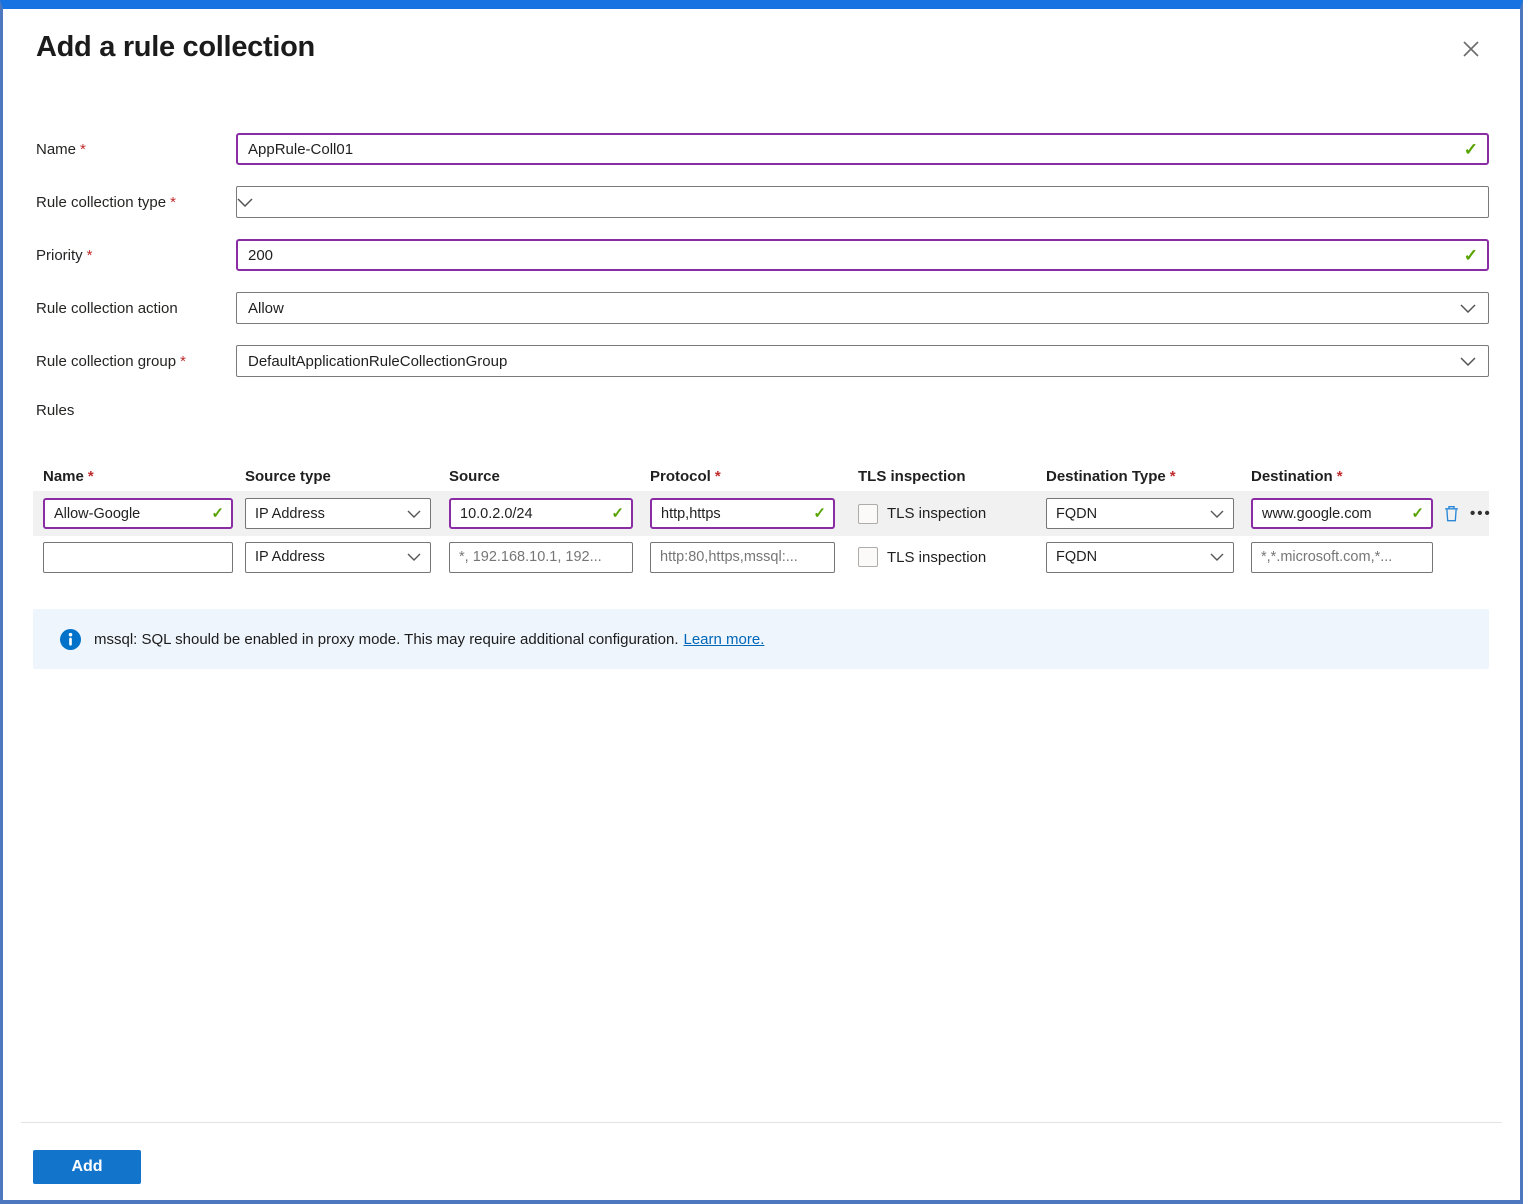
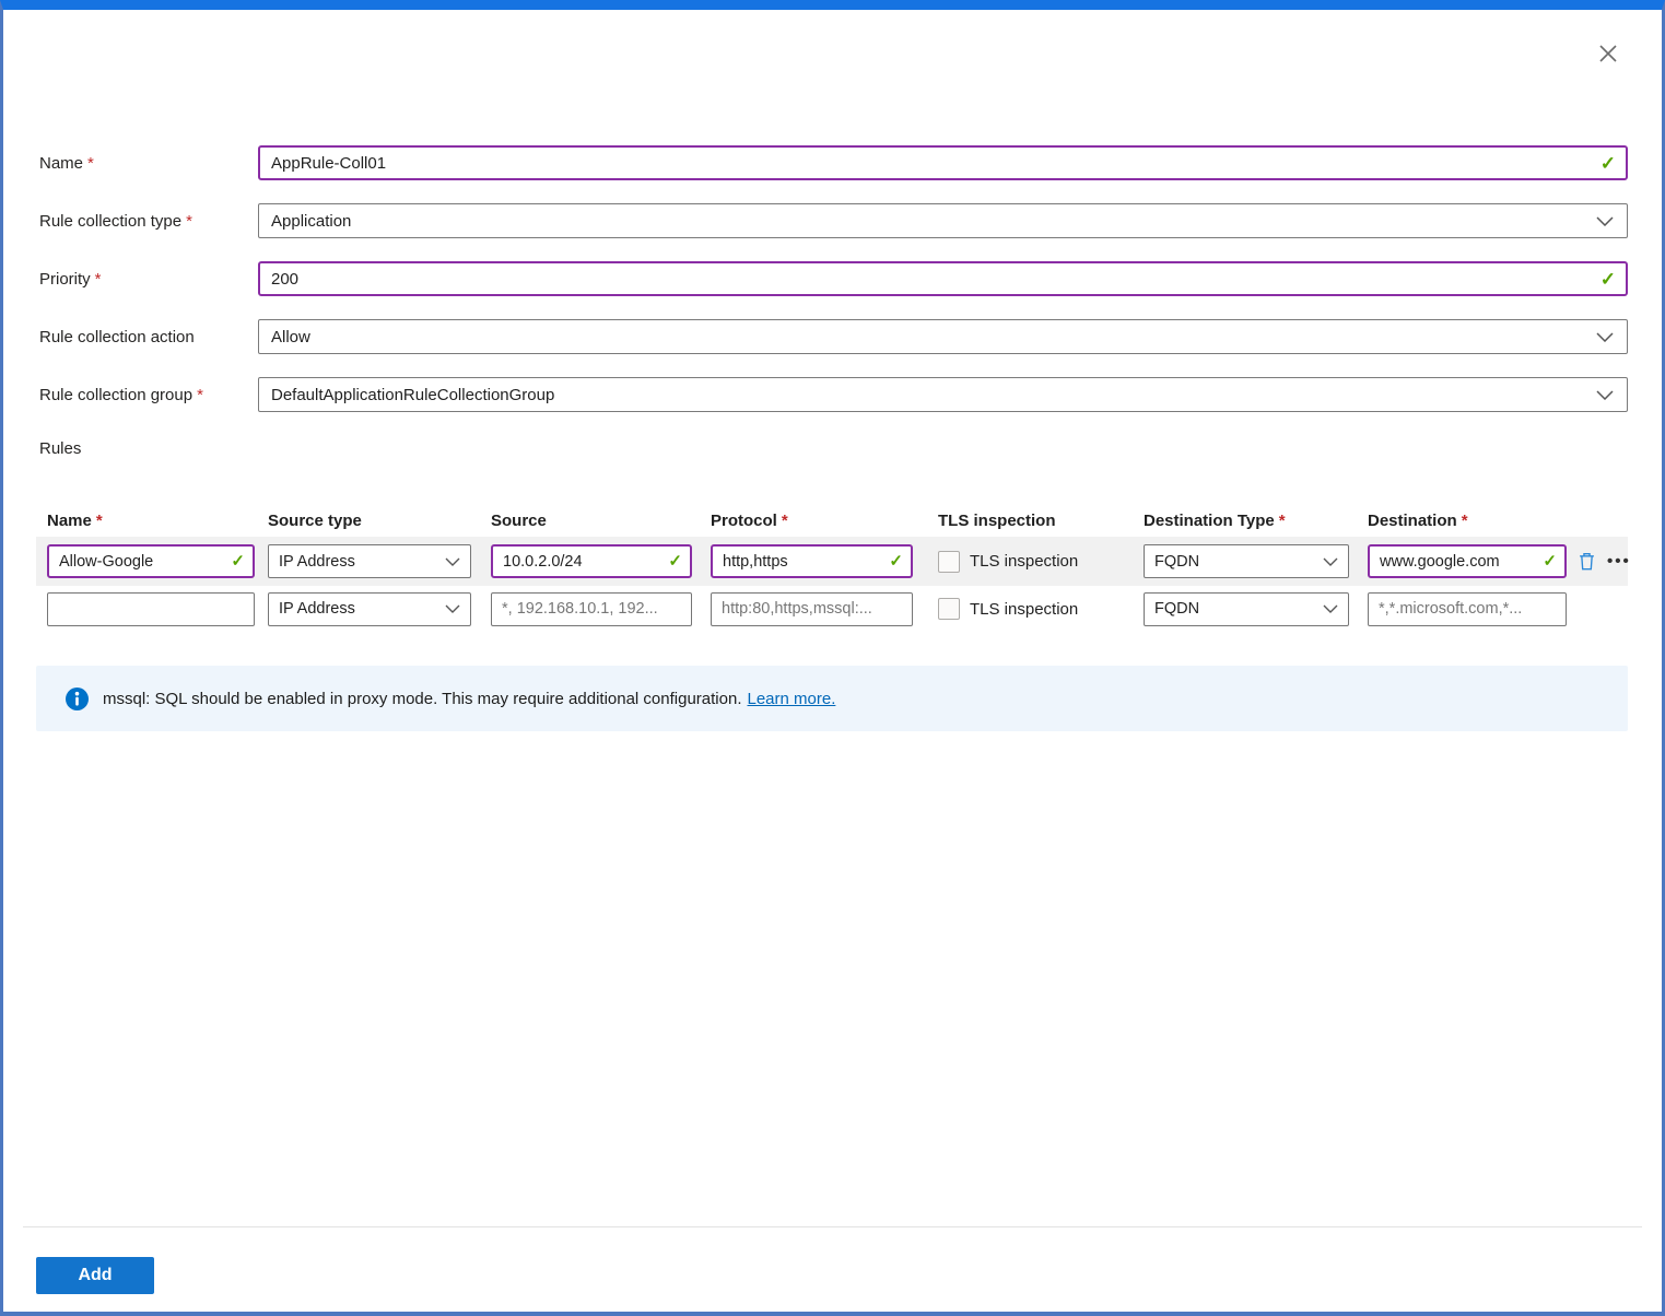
- Add a rule collection
  Name *
  AppRule-Coll01
  ✓
  Rule collection type *
+ Application
  Priority *
  200
  ✓
  Rule collection action
  Allow
  Rule collection group *
  DefaultApplicationRuleCollectionGroup
  Rules
  Name *
  Source type
  Source
  Protocol *
  TLS inspection
  Destination Type *
  Destination *
  Allow-Google
  ✓
  IP Address
  10.0.2.0/24
  ✓
  http,https
  ✓
  TLS inspection
  FQDN
  www.google.com
  ✓
  •••
  IP Address
  *, 192.168.10.1, 192...
  http:80,https,mssql:...
  TLS inspection
  FQDN
  *,*.microsoft.com,*...
  mssql: SQL should be enabled in proxy mode. This may require additional configuration.
  Learn more.
  Add
